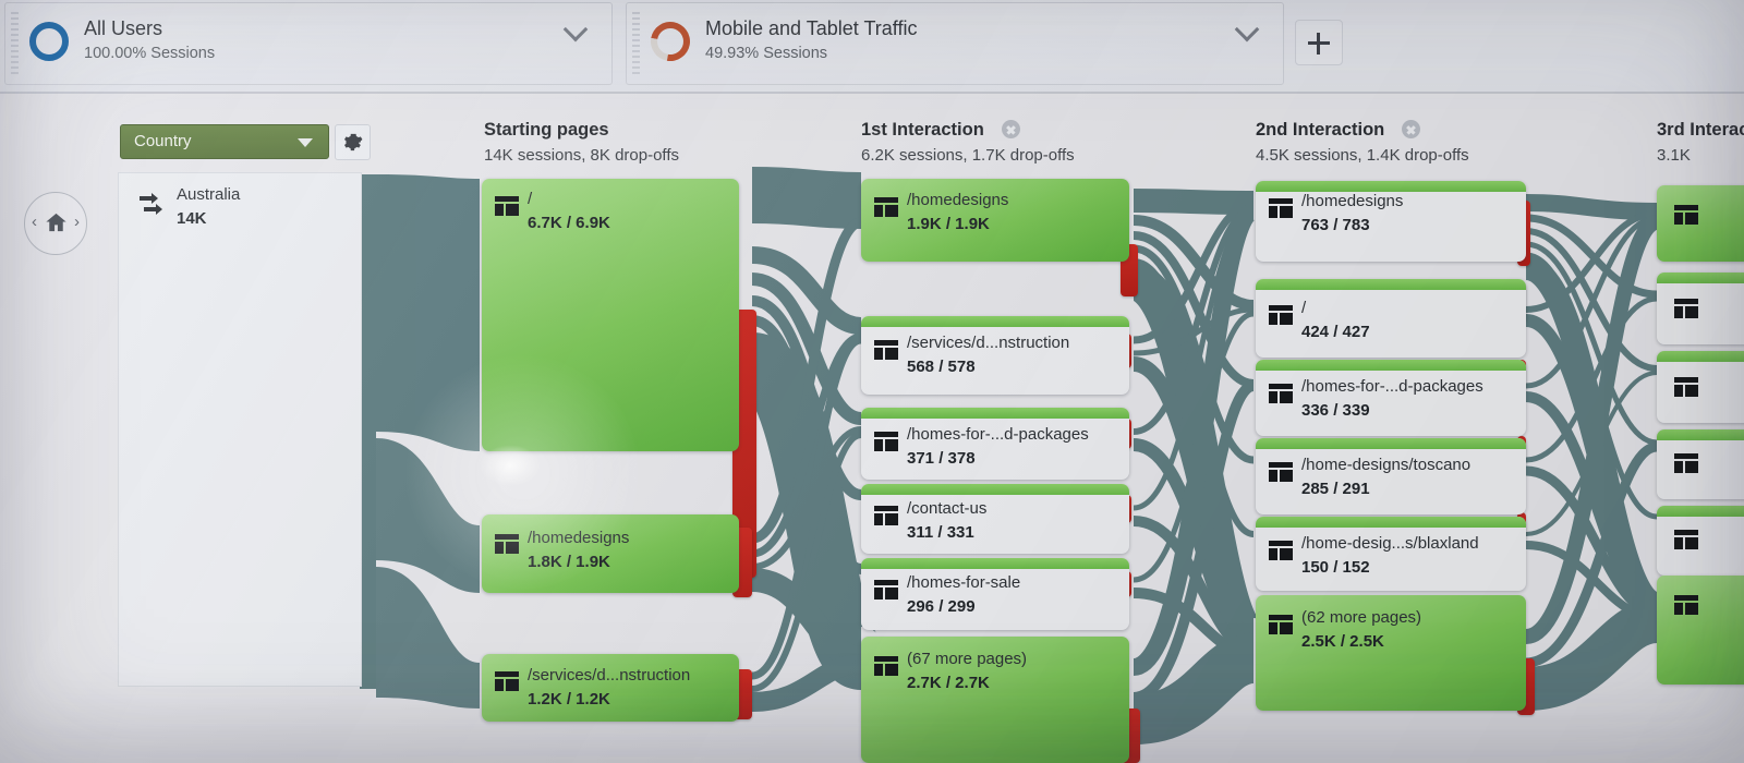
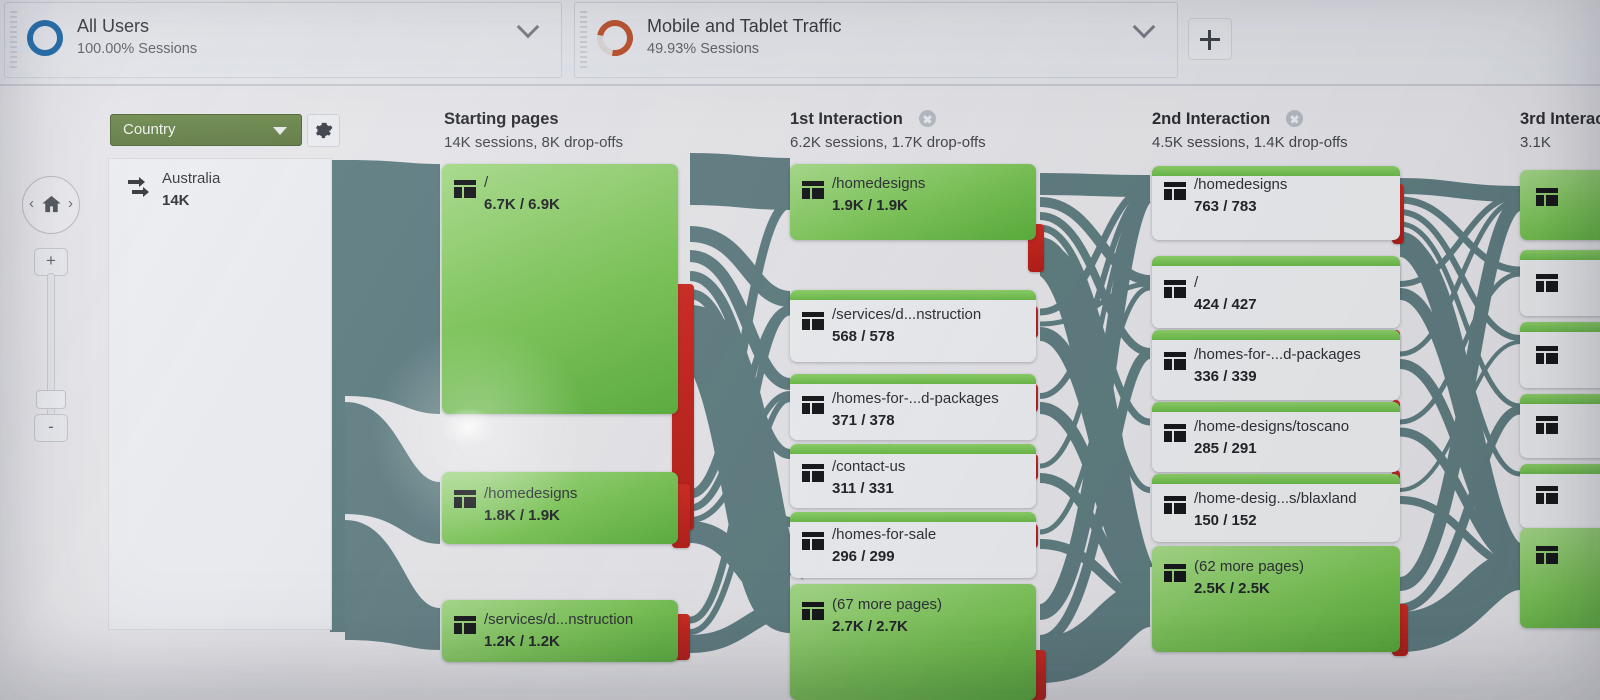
  Australia
  14K
  /
  6.7K / 6.9K
  /homedesigns
  1.8K / 1.9K
  /services/d...nstruction
  1.2K / 1.2K
  /homedesigns
  1.9K / 1.9K
  /services/d...nstruction
  568 / 578
  /homes-for-...d-packages
  371 / 378
  /contact-us
  311 / 331
  /homes-for-sale
  296 / 299
  (67 more pages)
  2.7K / 2.7K
  /homedesigns
  763 / 783
  /
  424 / 427
  /homes-for-...d-packages
  336 / 339
  /home-designs/toscano
  285 / 291
  /home-desig...s/blaxland
  150 / 152
  (62 more pages)
  2.5K / 2.5K
  Starting pages
  14K sessions, 8K drop-offs
  1st Interaction
  6.2K sessions, 1.7K drop-offs
  2nd Interaction
  4.5K sessions, 1.4K drop-offs
  3.1K
  Country
  ‹
  ›
+ +
+ -
  All Users
  100.00% Sessions
  Mobile and Tablet Traffic
  49.93% Sessions
